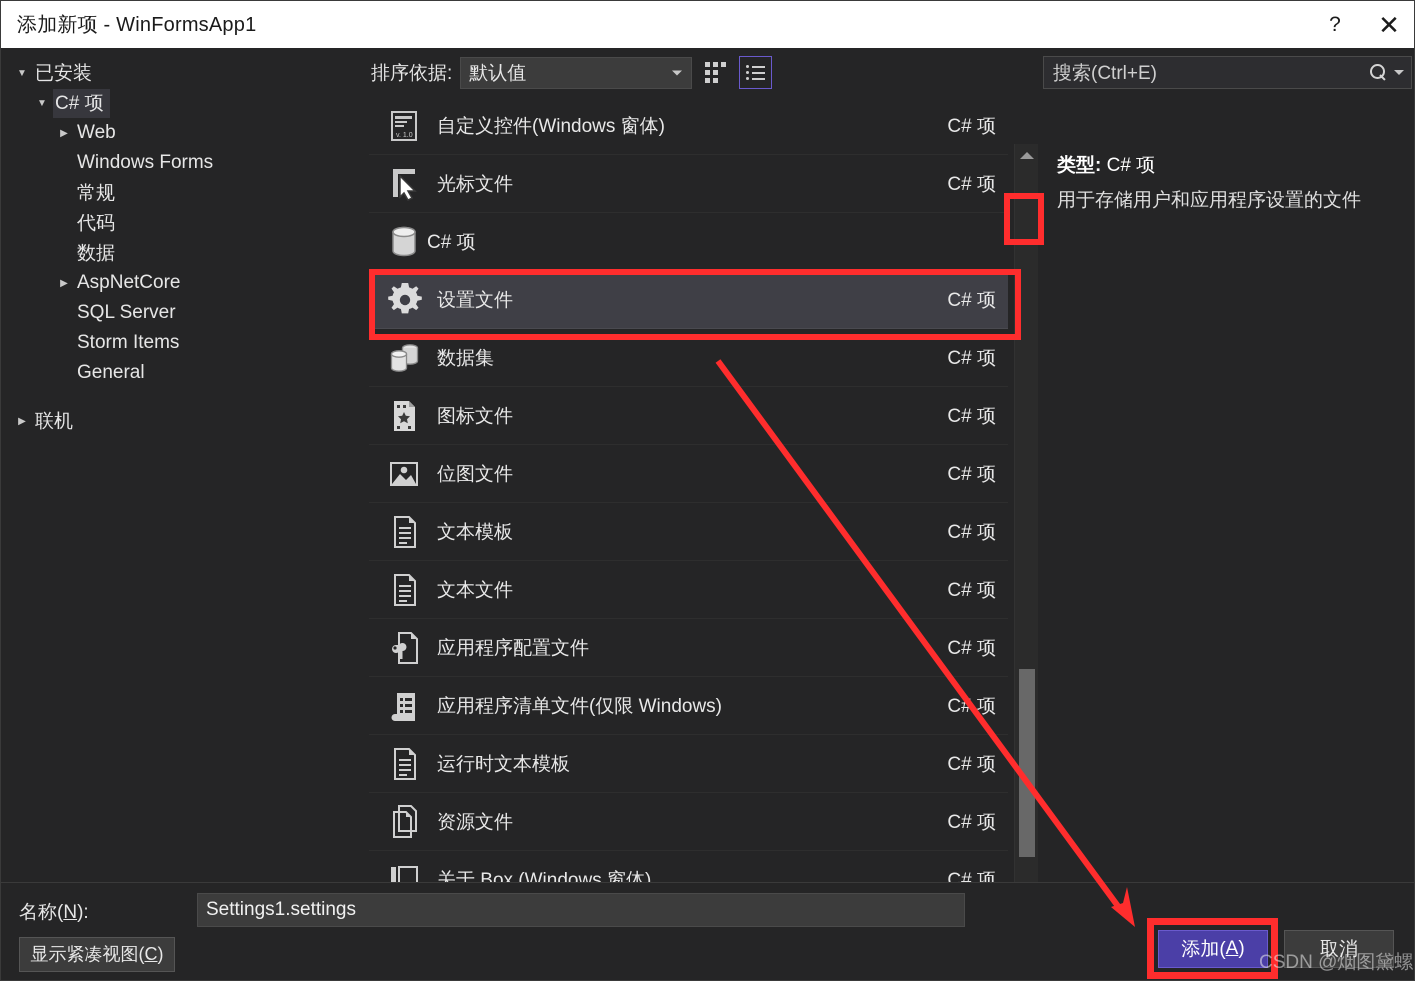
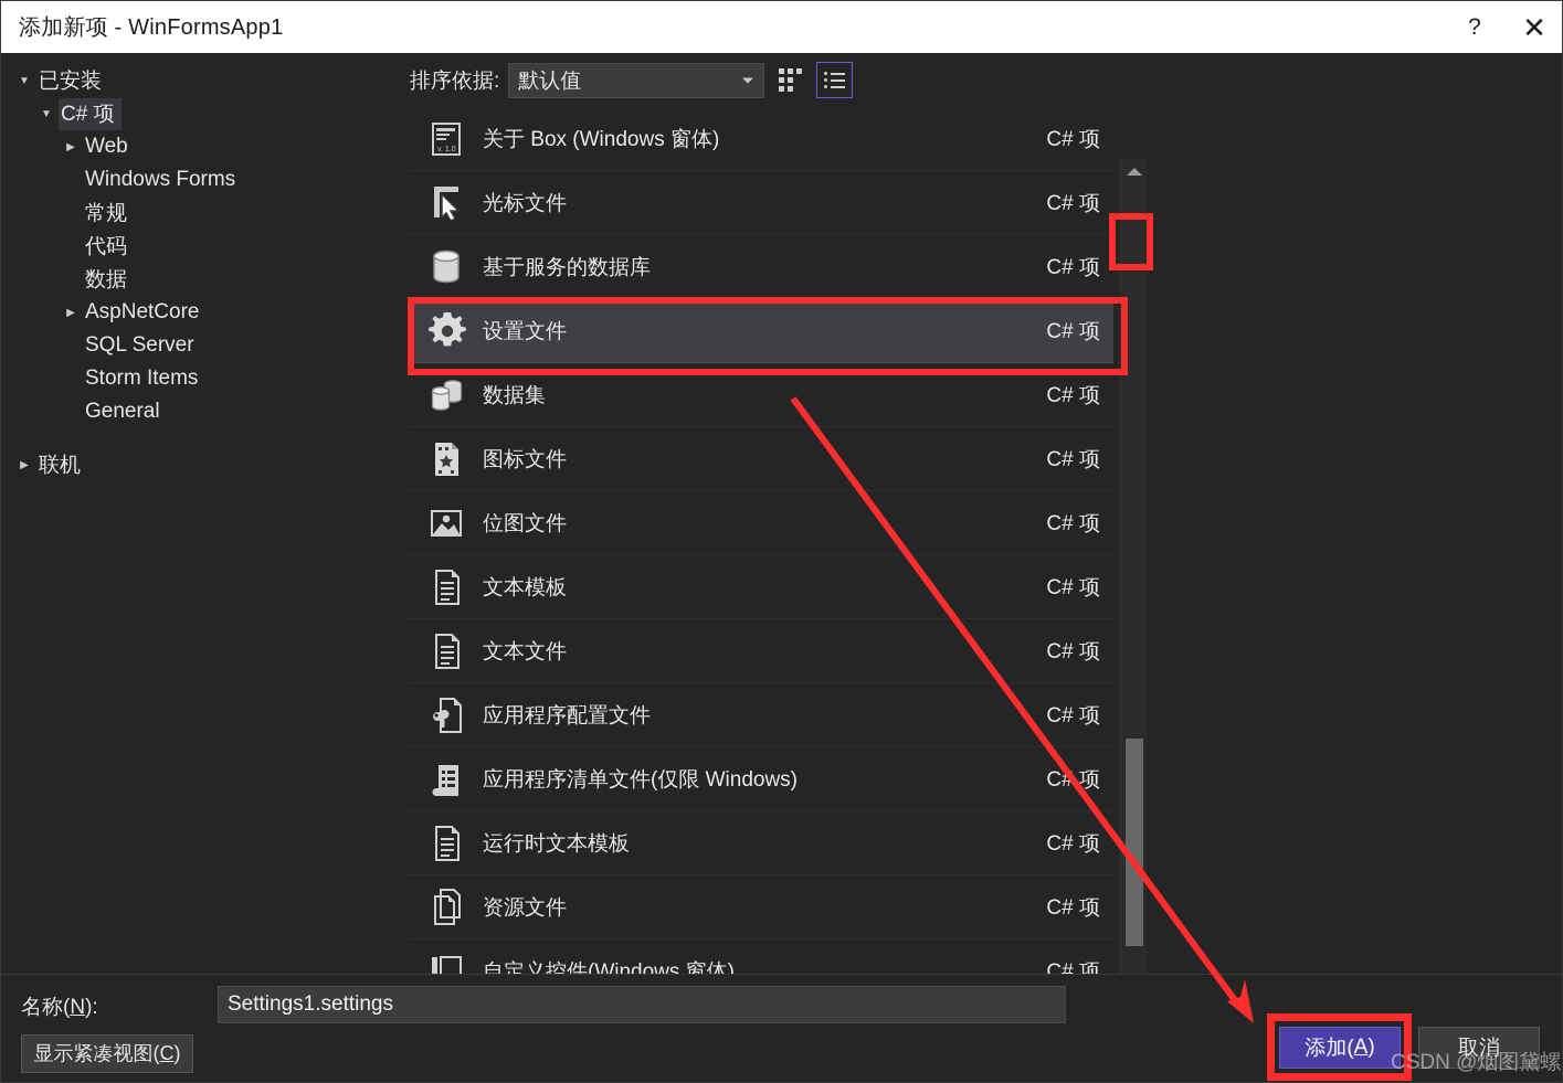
  添加新项 - WinFormsApp1
  ?
  ✕
  ▼
  已安装
  ▼
  C# 项
  ▶
  Web
  Windows Forms
  常规
  代码
  数据
  ▶
  AspNetCore
  SQL Server
  Storm Items
  General
  ▶
  联机
  排序依据:
  默认值
- 自定义控件(Windows 窗体)
+ 关于 Box (Windows 窗体)
  C# 项
  光标文件
  C# 项
+ 基于服务的数据库
  C# 项
  设置文件
  C# 项
  数据集
  C# 项
  图标文件
  C# 项
  位图文件
  C# 项
  文本模板
  C# 项
  文本文件
  C# 项
  应用程序配置文件
  C# 项
  应用程序清单文件(仅限 Windows)
  C# 项
  运行时文本模板
  C# 项
  资源文件
  C# 项
- 关于 Box (Windows 窗体)
+ 自定义控件(Windows 窗体)
  C# 项
- 搜索(Ctrl+E)
- 类型: C# 项
- 用于存储用户和应用程序设置的文件
  名称(N):
  Settings1.settings
  显示紧凑视图(
  C
  )
  添加(
  A
  )
  取消
  CSDN @烟图黛螺
